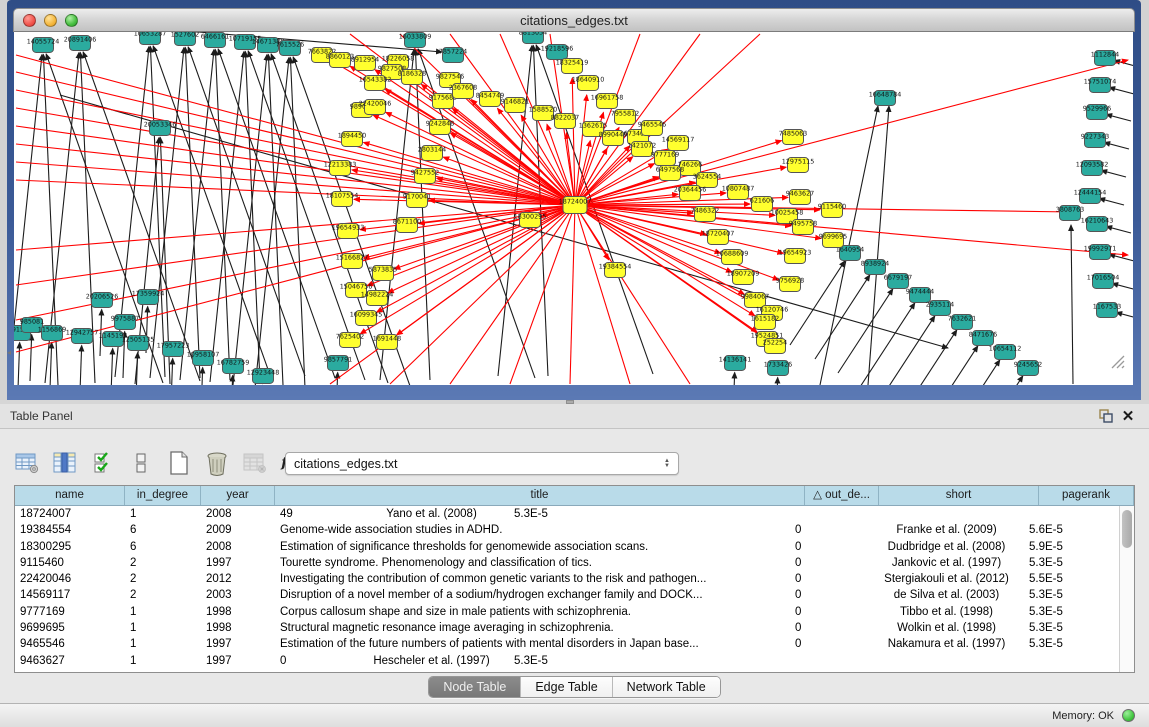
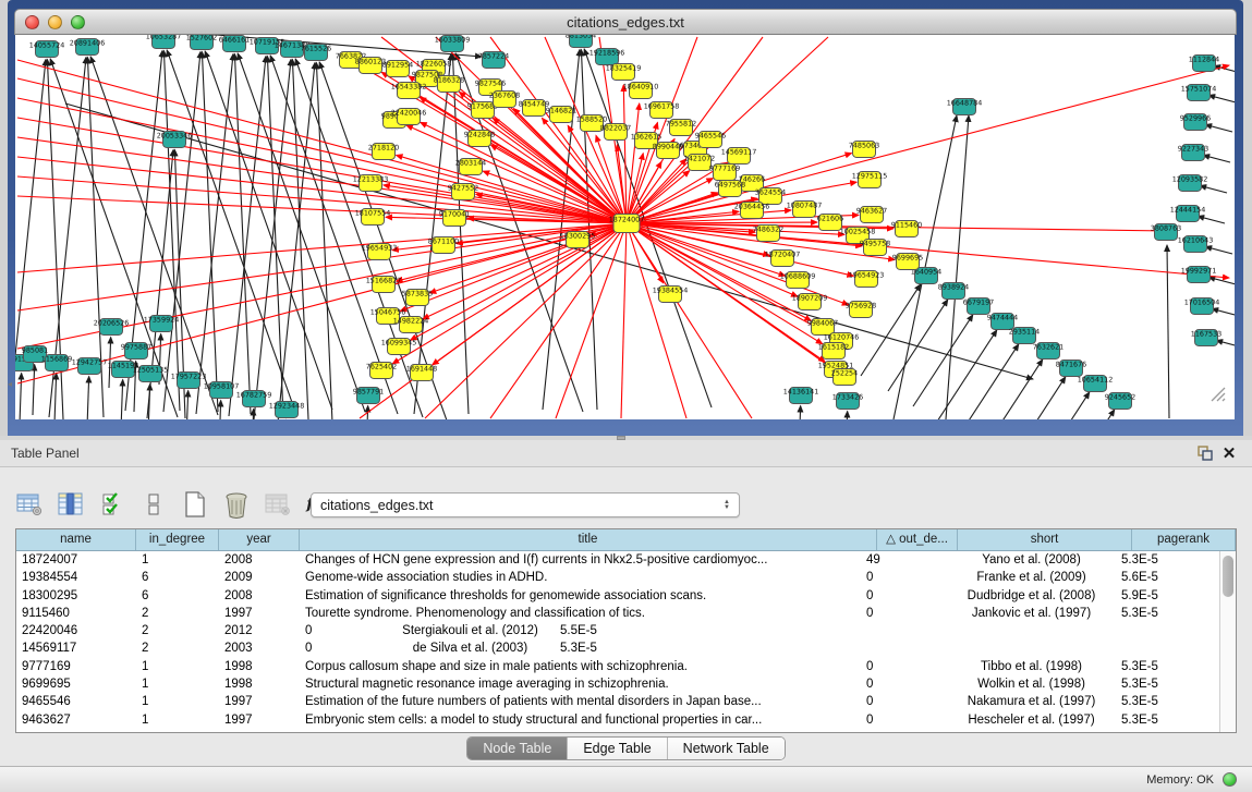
  citations_edges.txt
  14055724
  20891406
  10653287
  1527602
  6466161
  1071915
  1467138
  7615526
  16033809
  8813054
  19218596
  7857224
  16648784
  20053346
  985081
  1156869
  12942757
  1145193
  12505135
  17957223
  10958107
  16782759
  12923448
  20206526
  17359924
  9975887
  9857791
  14136141
  1733426
  1640954
  8938924
  6679197
  9474444
  2935114
  7632621
  8471676
  10654112
  9245652
  1112844
  15751074
  9529966
  9227343
  12093582
  12444154
  3808763
  16210643
  19992971
  17016504
  1167533
  7663822
  8860123
  8912954
  18226058
  9827508
  8186328
  16543382
  22420046
- 1894450
+ 2718120
  12213383
  18107554
  19654933
  15166827
  5873835
  15046756
  14982224
  16099345
  7625402
  1691448
  9827546
  917568
  2367608
  8454749
  9146821
  1588520
  8822037
  18325419
  18640910
  16961758
  7955812
  1362615
  8990448
  1421072
  9242848
  2803144
  9427552
  9170041
  8671100
  18300295
  19384554
  9777169
  746266
  6497568
  3624554
  20364456
  10807487
  621606
  7486322
  18720407
  10688609
  18907209
  9984067
  16120746
  1615182
  19524851
  252254
  7485063
  12975115
  9463627
  10025458
  9495758
  9115460
  9699695
  19654923
  9756928
  14569117
  9465546
  18724007
  ◂
  Table Panel
  ✕
  citations_edges.txt
  name
  in_degree
  year
  title
  △ out_de...
  short
  pagerank
  18724007
  1
  2008
+ Changes of HCN gene expression and I(f) currents in Nkx2.5-positive cardiomyoc...
  49
  Yano et al. (2008)
  5.3E-5
  19384554
  6
  2009
  Genome-wide association studies in ADHD.
  0
  Franke et al. (2009)
  5.6E-5
  18300295
  6
  2008
  Estimation of significance thresholds for genomewide association scans.
  0
  Dudbridge et al. (2008)
  5.9E-5
  9115460
  2
  1997
  Tourette syndrome. Phenomenology and classification of tics.
  0
  Jankovic et al. (1997)
  5.3E-5
  22420046
  2
  2012
- Investigating the contribution of common genetic variants to the risk and pathogen...
  0
  Stergiakouli et al. (2012)
  5.5E-5
  14569117
  2
  2003
- Disruption of a novel member of a sodium/hydrogen exchanger family and DOCK...
  0
  de Silva et al. (2003)
  5.3E-5
  9777169
  1
  1998
  Corpus callosum shape and size in male patients with schizophrenia.
  0
  Tibbo et al. (1998)
  5.3E-5
  9699695
  1
  1998
  Structural magnetic resonance image averaging in schizophrenia.
  0
  Wolkin et al. (1998)
  5.3E-5
  9465546
  1
  1997
  Estimation of the future numbers of patients with mental disorders in Japan base...
  0
  Nakamura et al. (1997)
  5.3E-5
  9463627
  1
  1997
+ Embryonic stem cells: a model to study structural and functional properties in car...
  0
  Hescheler et al. (1997)
  5.3E-5
  Node Table
  Edge Table
  Network Table
  Memory: OK
